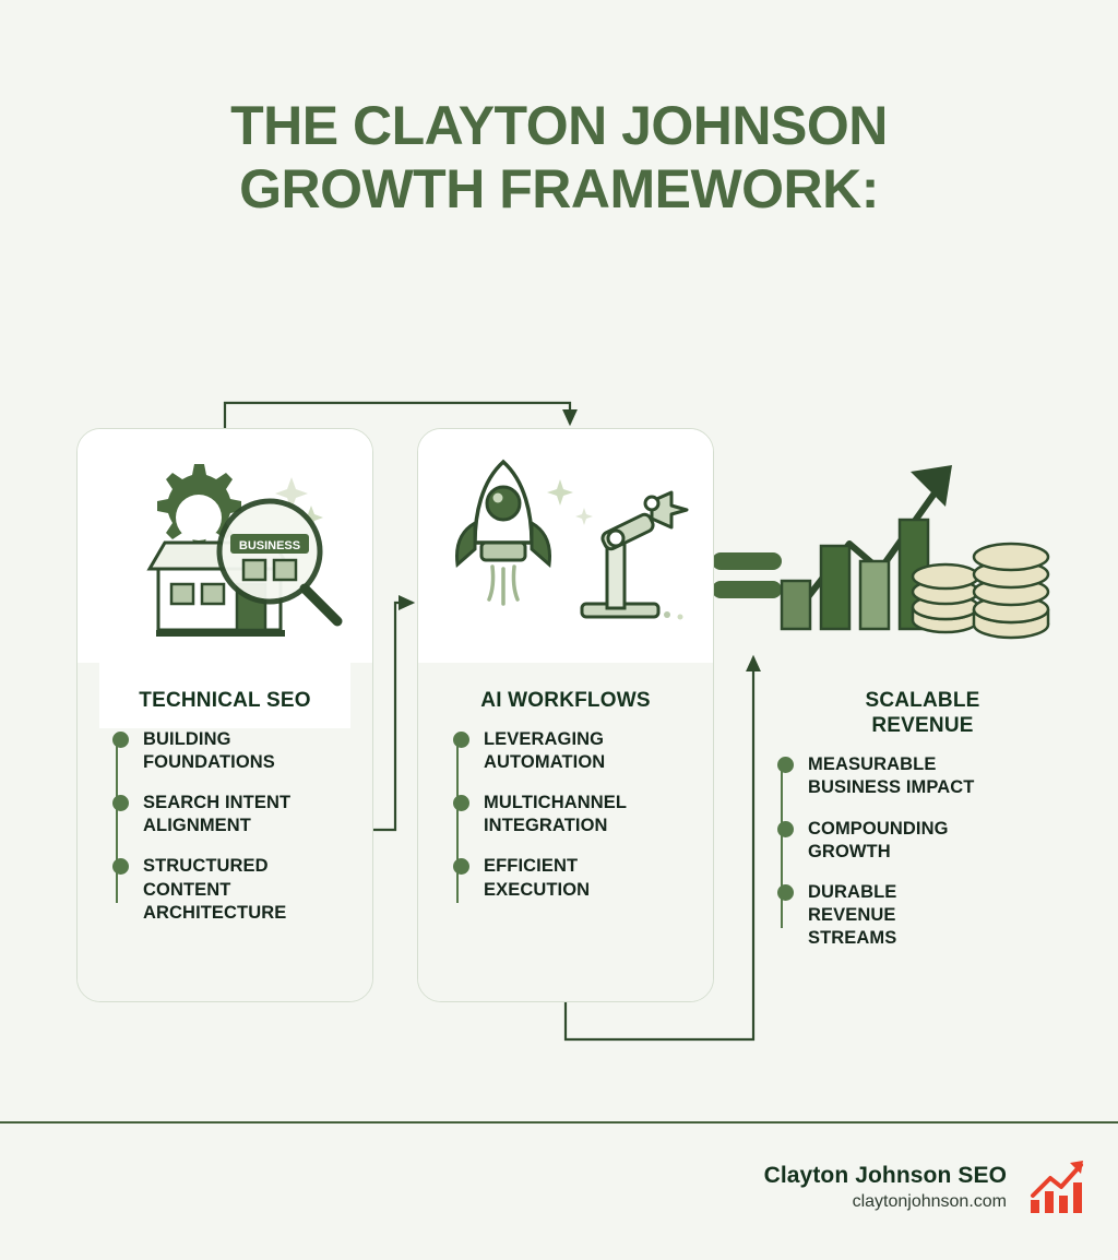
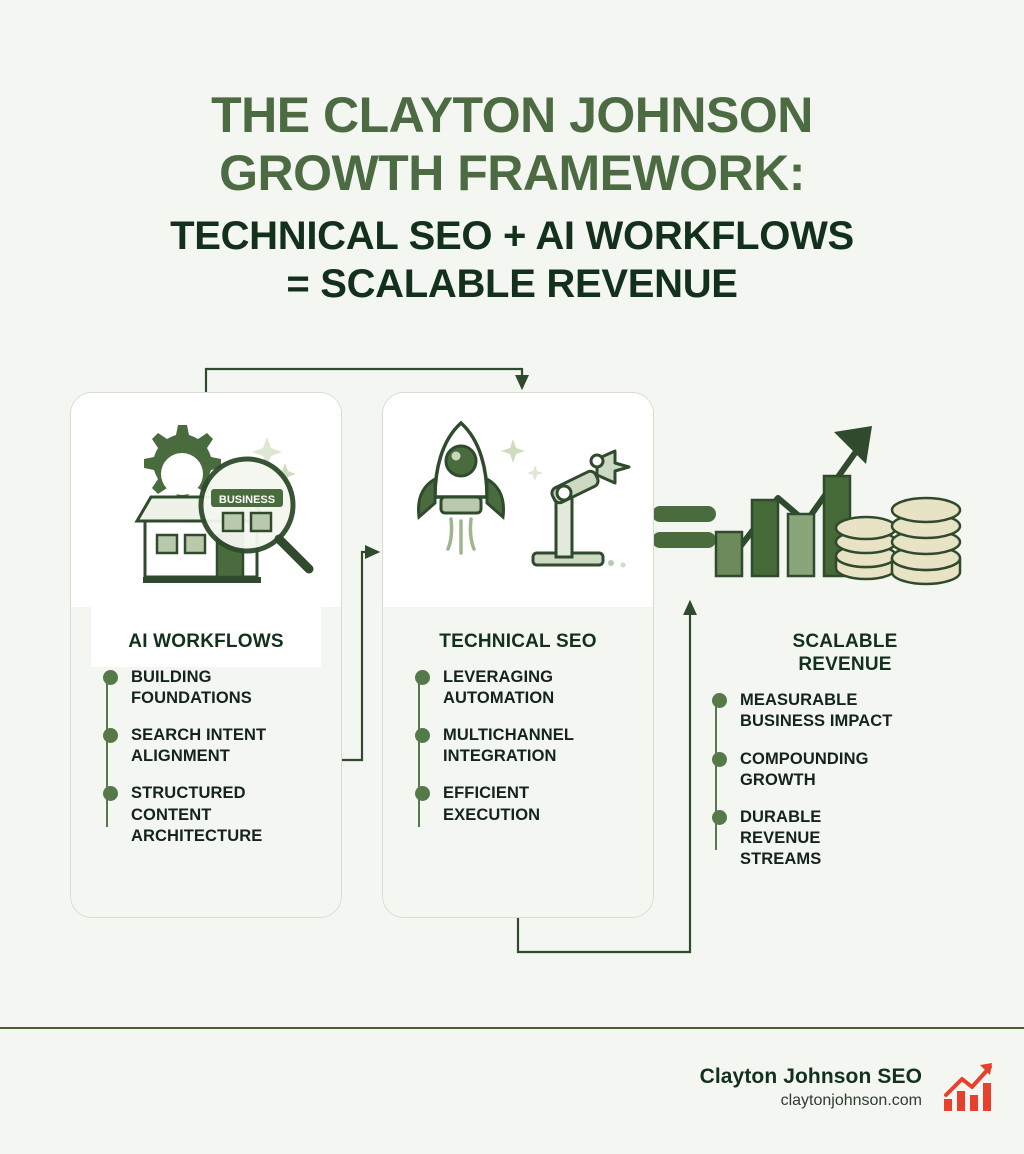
  THE CLAYTON JOHNSON
  GROWTH FRAMEWORK:
+ TECHNICAL SEO + AI WORKFLOWS
+ = SCALABLE REVENUE
  BUSINESS
- TECHNICAL SEO
+ AI WORKFLOWS
  BUILDING
  FOUNDATIONS
  SEARCH INTENT
  ALIGNMENT
  STRUCTURED
  CONTENT
  ARCHITECTURE
- AI WORKFLOWS
+ TECHNICAL SEO
  LEVERAGING
  AUTOMATION
  MULTICHANNEL
  INTEGRATION
  EFFICIENT
  EXECUTION
  SCALABLE
  REVENUE
  MEASURABLE
  BUSINESS IMPACT
  COMPOUNDING
  GROWTH
  DURABLE
  REVENUE
  STREAMS
  Clayton Johnson SEO
  claytonjohnson.com
